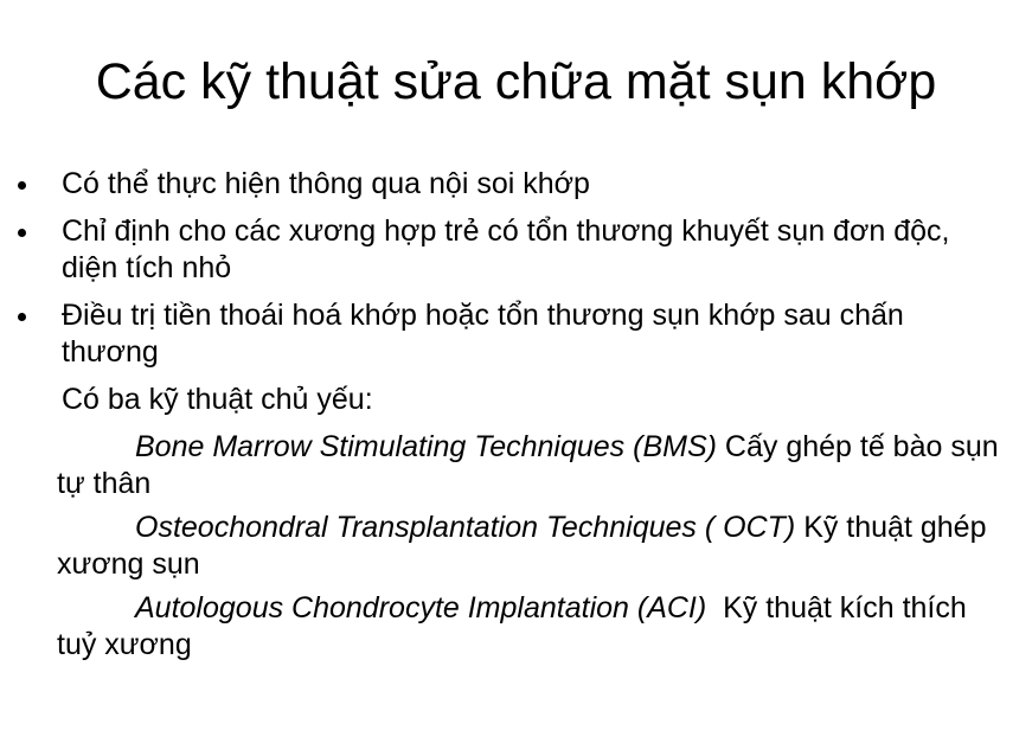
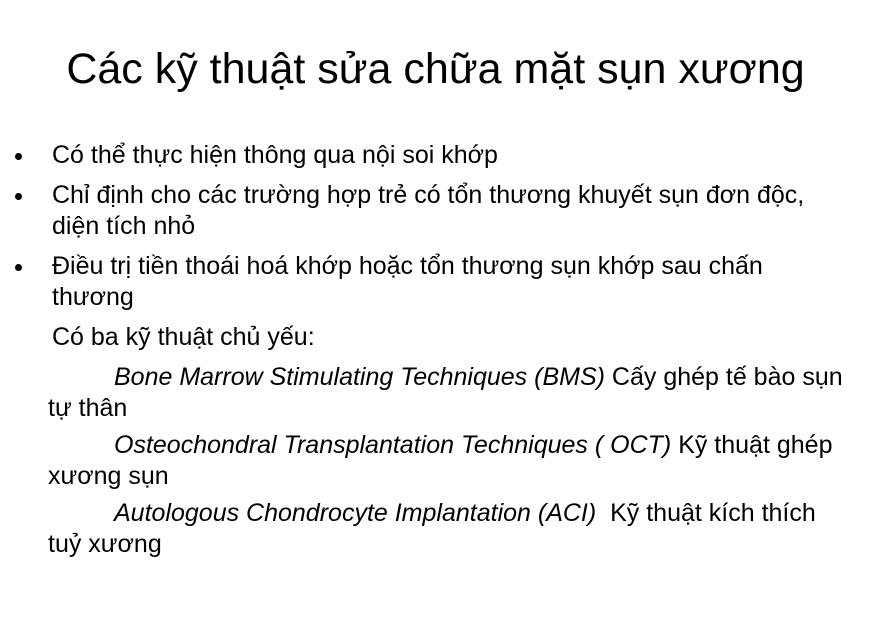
- Các kỹ thuật sửa chữa mặt sụn khớp
+ Các kỹ thuật sửa chữa mặt sụn xương
  Có thể thực hiện thông qua nội soi khớp
- Chỉ định cho các xương hợp trẻ có tổn thương khuyết sụn đơn độc, diện tích nhỏ
+ Chỉ định cho các trường hợp trẻ có tổn thương khuyết sụn đơn độc, diện tích nhỏ
  Điều trị tiền thoái hoá khớp hoặc tổn thương sụn khớp sau chấn thương
  Có ba kỹ thuật chủ yếu:
  Bone Marrow Stimulating Techniques (BMS) Cấy ghép tế bào sụn tự thân
  Osteochondral Transplantation Techniques ( OCT) Kỹ thuật ghép xương sụn
  Autologous Chondrocyte Implantation (ACI) Kỹ thuật kích thích tuỷ xương
